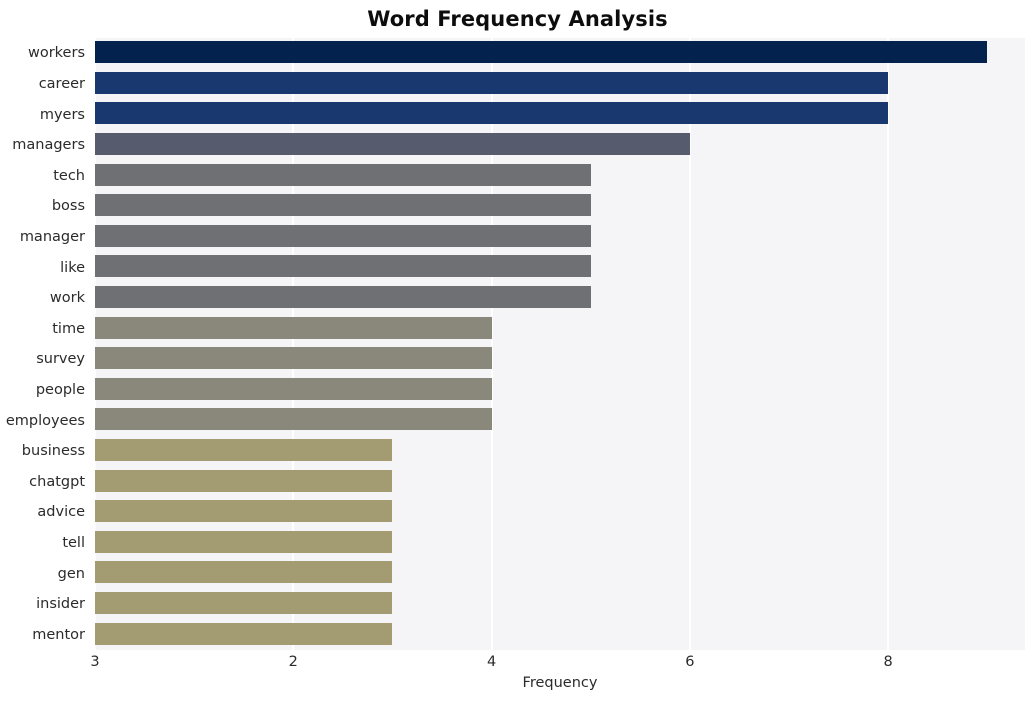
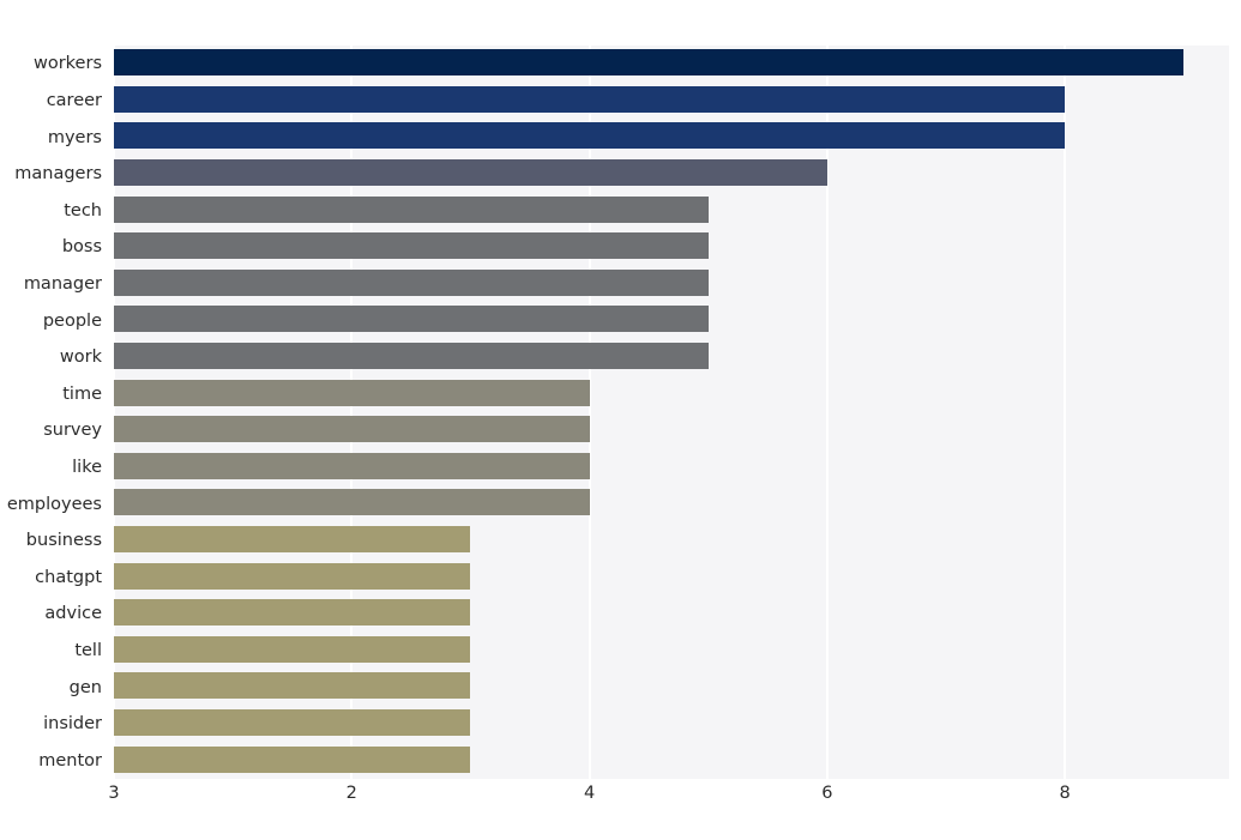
- Word Frequency Analysis
  workers
  career
  myers
  managers
  tech
  boss
  manager
- like
+ people
  work
  time
  survey
- people
+ like
  employees
  business
  chatgpt
  advice
  tell
  gen
  insider
  mentor
  3
  2
  4
  6
  8
- Frequency
